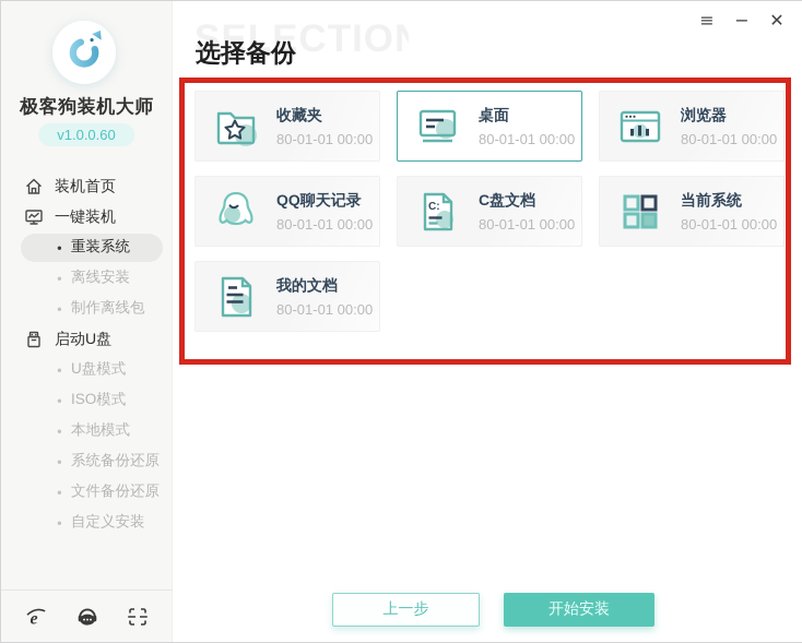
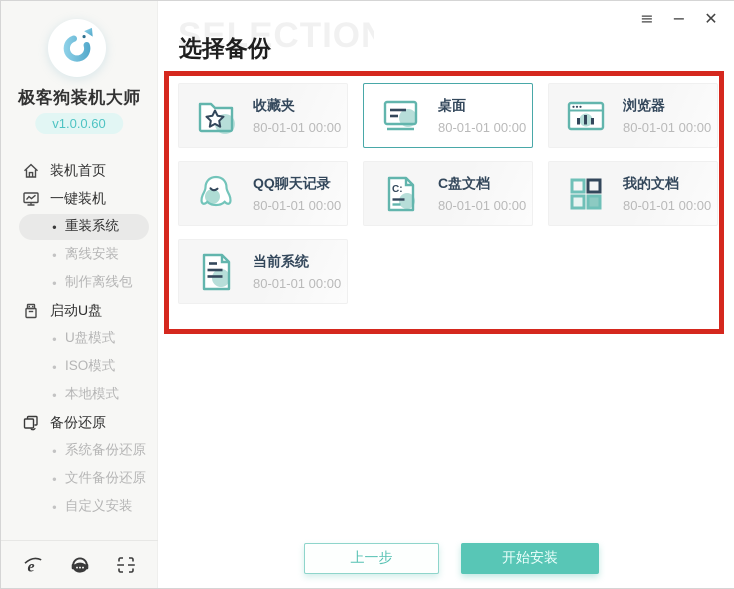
  ≡
  −
  ✕
  极客狗装机大师
  v1.0.0.60
  装机首页
  一键装机
  ●
  重装系统
  ●
  离线安装
  ●
  制作离线包
  启动U盘
  ●
  U盘模式
  ●
  ISO模式
  ●
  本地模式
+ 备份还原
  ●
  系统备份还原
  ●
  文件备份还原
  ●
  自定义安装
  e
  SELECTIO
  选择备份
  收藏夹
  80-01-01 00:00
  桌面
  80-01-01 00:00
  浏览器
  80-01-01 00:00
  QQ聊天记录
  80-01-01 00:00
  C:
  C盘文档
  80-01-01 00:00
- 当前系统
+ 我的文档
  80-01-01 00:00
- 我的文档
+ 当前系统
  80-01-01 00:00
  上一步
  开始安装
